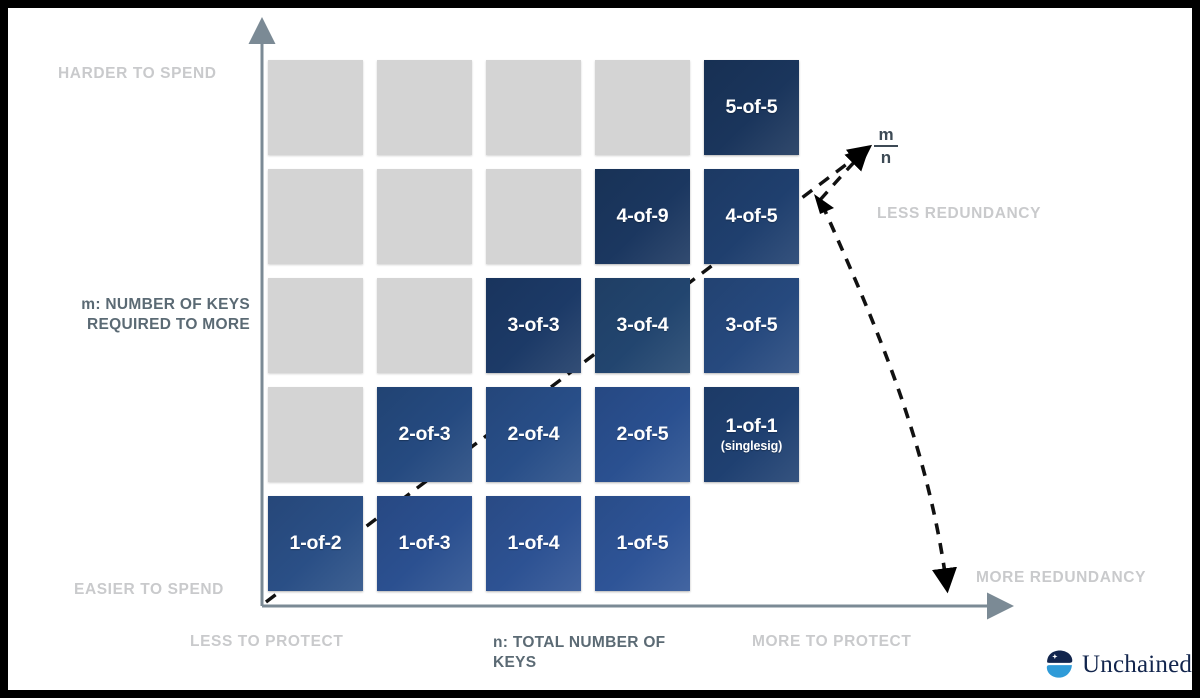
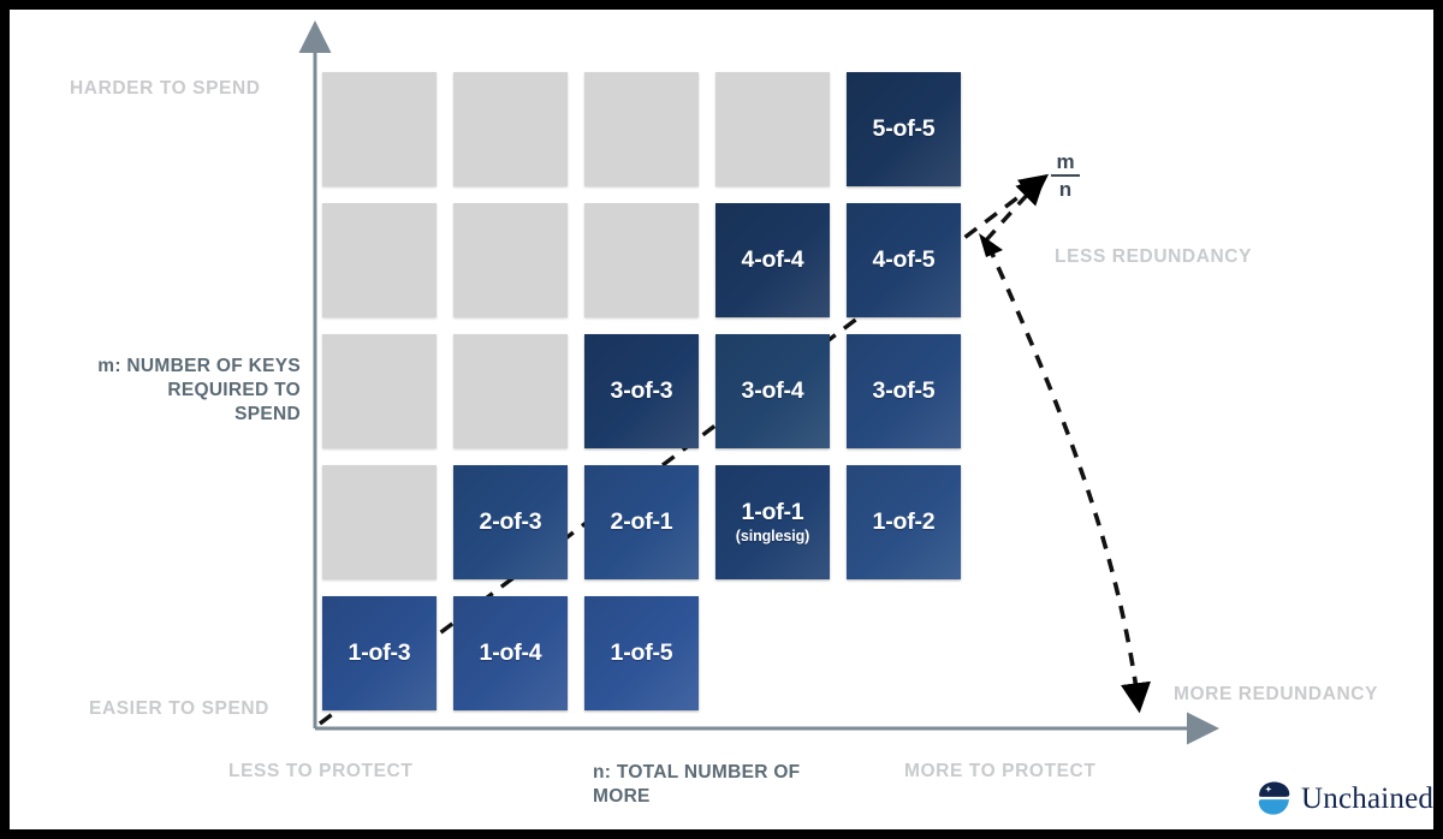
  5-of-5
- 4-of-9
+ 4-of-4
  4-of-5
  3-of-3
  3-of-4
  3-of-5
  2-of-3
- 2-of-4
+ 2-of-1
- 2-of-5
  1-of-1
  (singlesig)
  1-of-2
  1-of-3
  1-of-4
  1-of-5
  HARDER TO SPEND
  EASIER TO SPEND
  LESS TO PROTECT
  MORE TO PROTECT
  LESS REDUNDANCY
  MORE REDUNDANCY
- m: NUMBER OF KEYS REQUIRED TO MORE
+ m: NUMBER OF KEYS REQUIRED TO SPEND
- n: TOTAL NUMBER OF KEYS
+ n: TOTAL NUMBER OF MORE
  m
  n
  Unchained
